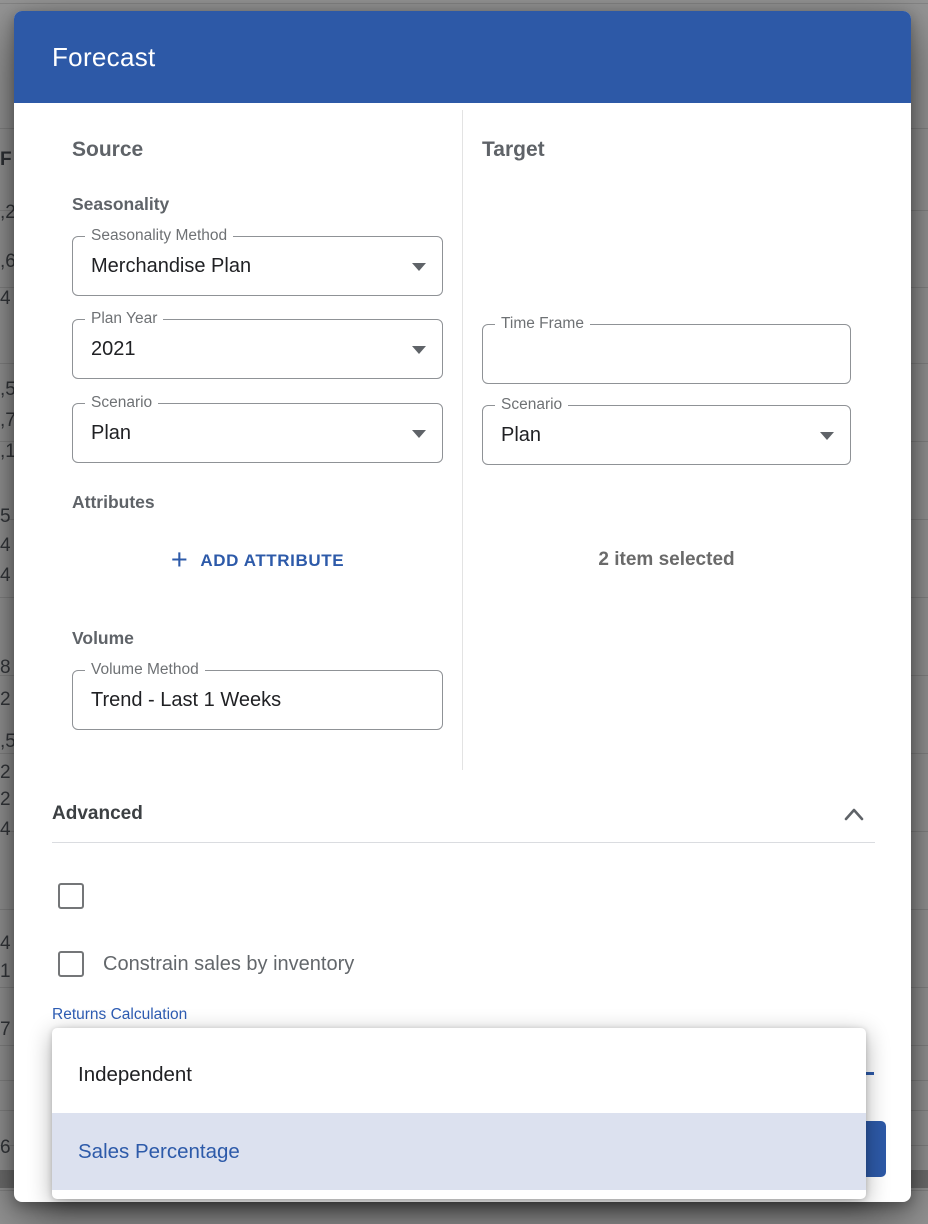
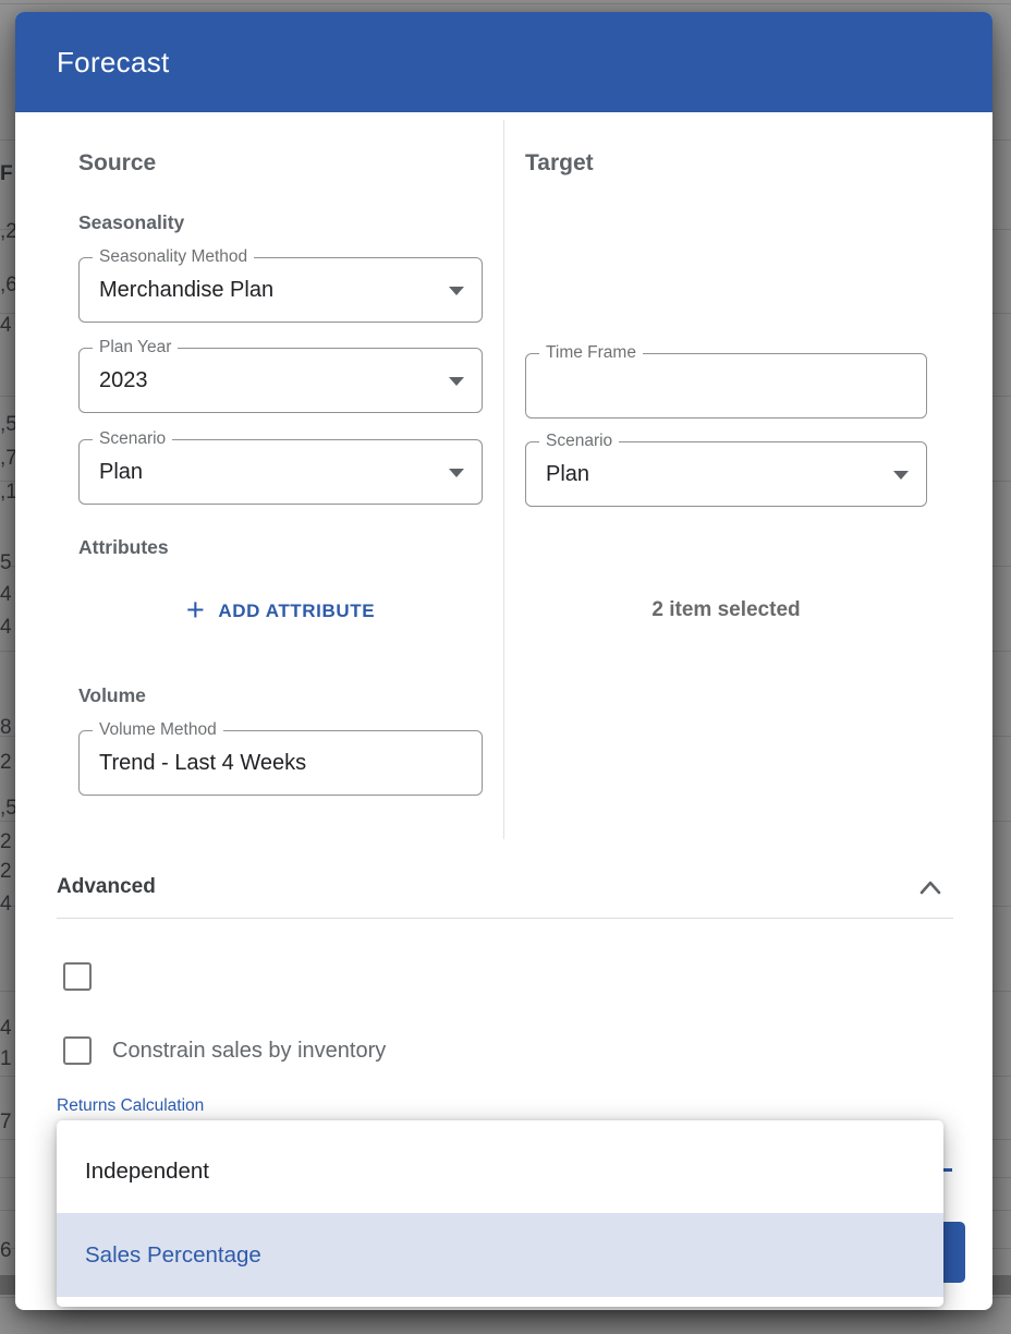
  F
  ,2
  ,6
  4
  ,5
  ,7
  ,1
  5
  4
  4
  8
  2
  ,5
  2
  2
  4
  4
  1
  7
  6
  Forecast
  Source
  Target
  Seasonality
  Seasonality Method
  Merchandise Plan
  Plan Year
- 2021
+ 2023
  Scenario
  Plan
  Attributes
  +
  ADD ATTRIBUTE
  Volume
  Volume Method
- Trend - Last 1 Weeks
+ Trend - Last 4 Weeks
  Time Frame
  Scenario
  Plan
  2 item selected
  Advanced
  Constrain sales by inventory
  Returns Calculation
  Independent
  Sales Percentage
